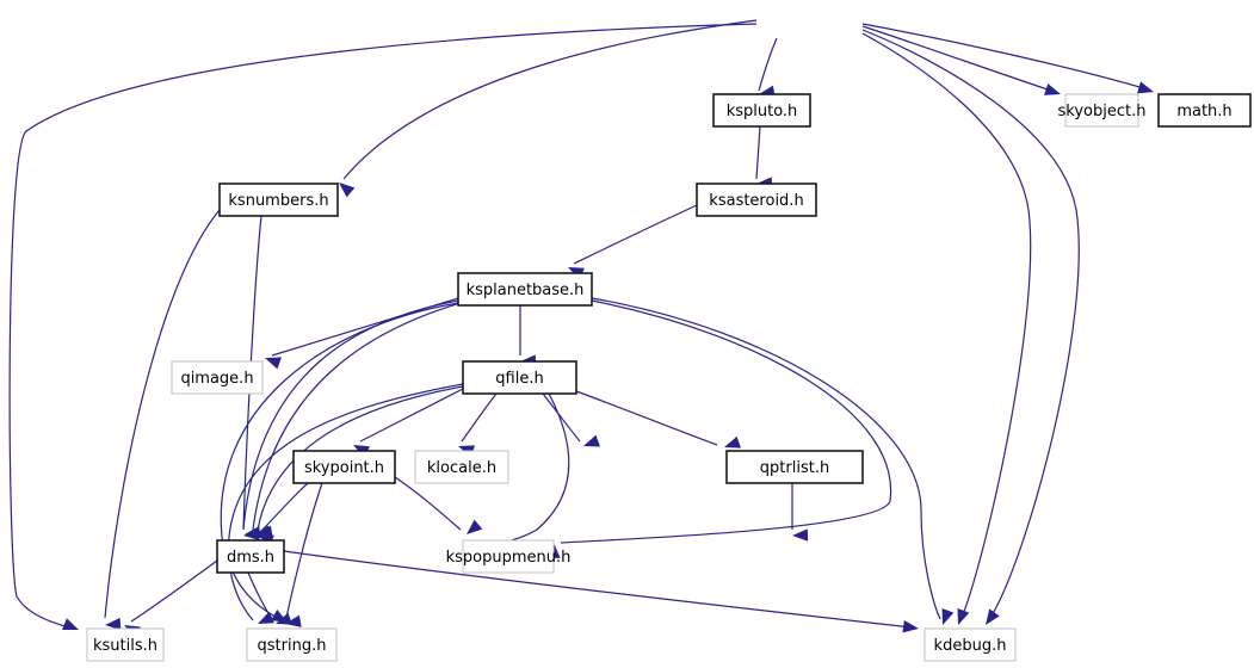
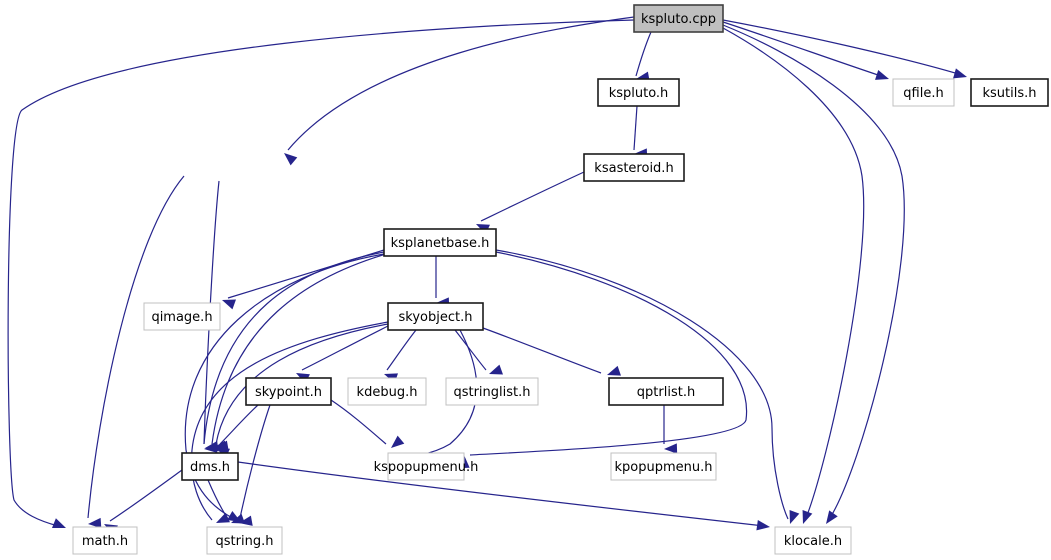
+ kspluto.cpp
  kspluto.h
- skyobject.h
+ qfile.h
- math.h
+ ksutils.h
- ksnumbers.h
  ksasteroid.h
  ksplanetbase.h
  qimage.h
- qfile.h
+ skyobject.h
  skypoint.h
- klocale.h
+ kdebug.h
+ qstringlist.h
  qptrlist.h
  dms.h
  kspopupmenu.h
+ kpopupmenu.h
- ksutils.h
+ math.h
  qstring.h
- kdebug.h
+ klocale.h
